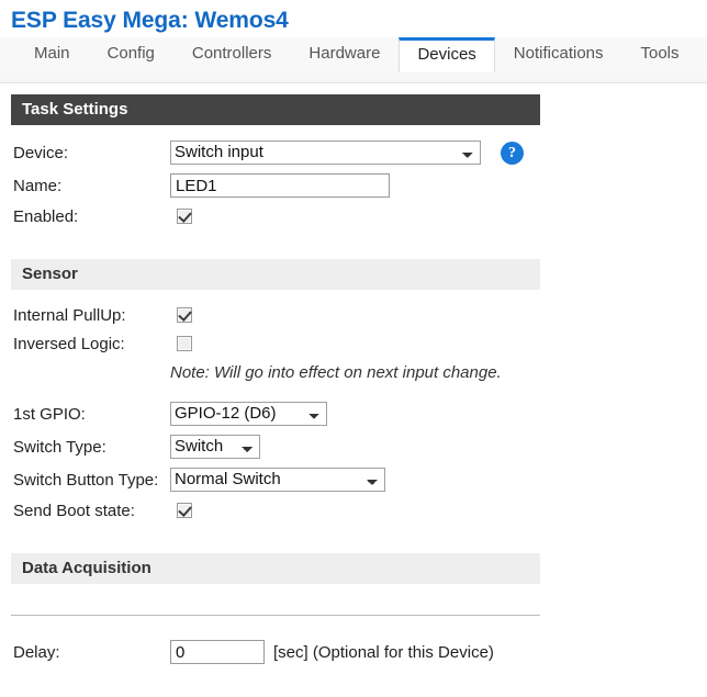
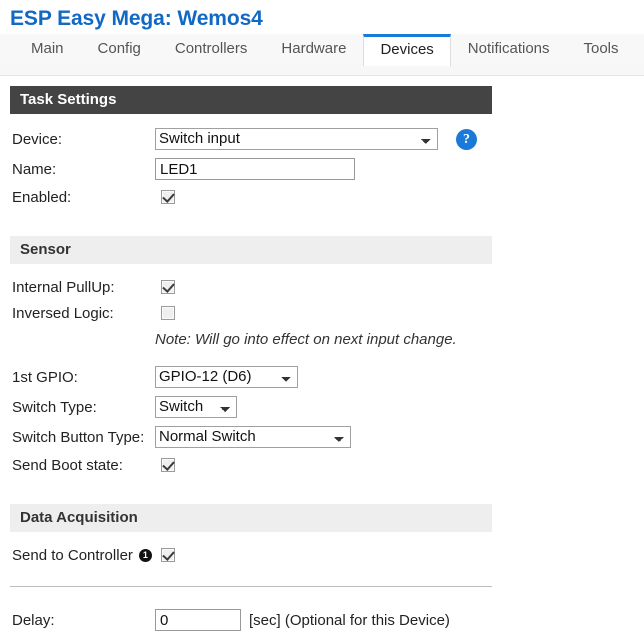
  ESP Easy Mega: Wemos4
  Main
  Config
  Controllers
  Hardware
  Devices
  Notifications
  Tools
  Task Settings
  Device:
  Switch input
  ?
  Name:
  LED1
  Enabled:
  Sensor
  Internal PullUp:
  Inversed Logic:
  Note: Will go into effect on next input change.
  1st GPIO:
  GPIO-12 (D6)
  Switch Type:
  Switch
  Switch Button Type:
  Normal Switch
  Send Boot state:
  Data Acquisition
+ Send to Controller
+ 1
  Delay:
  0
  [sec] (Optional for this Device)
